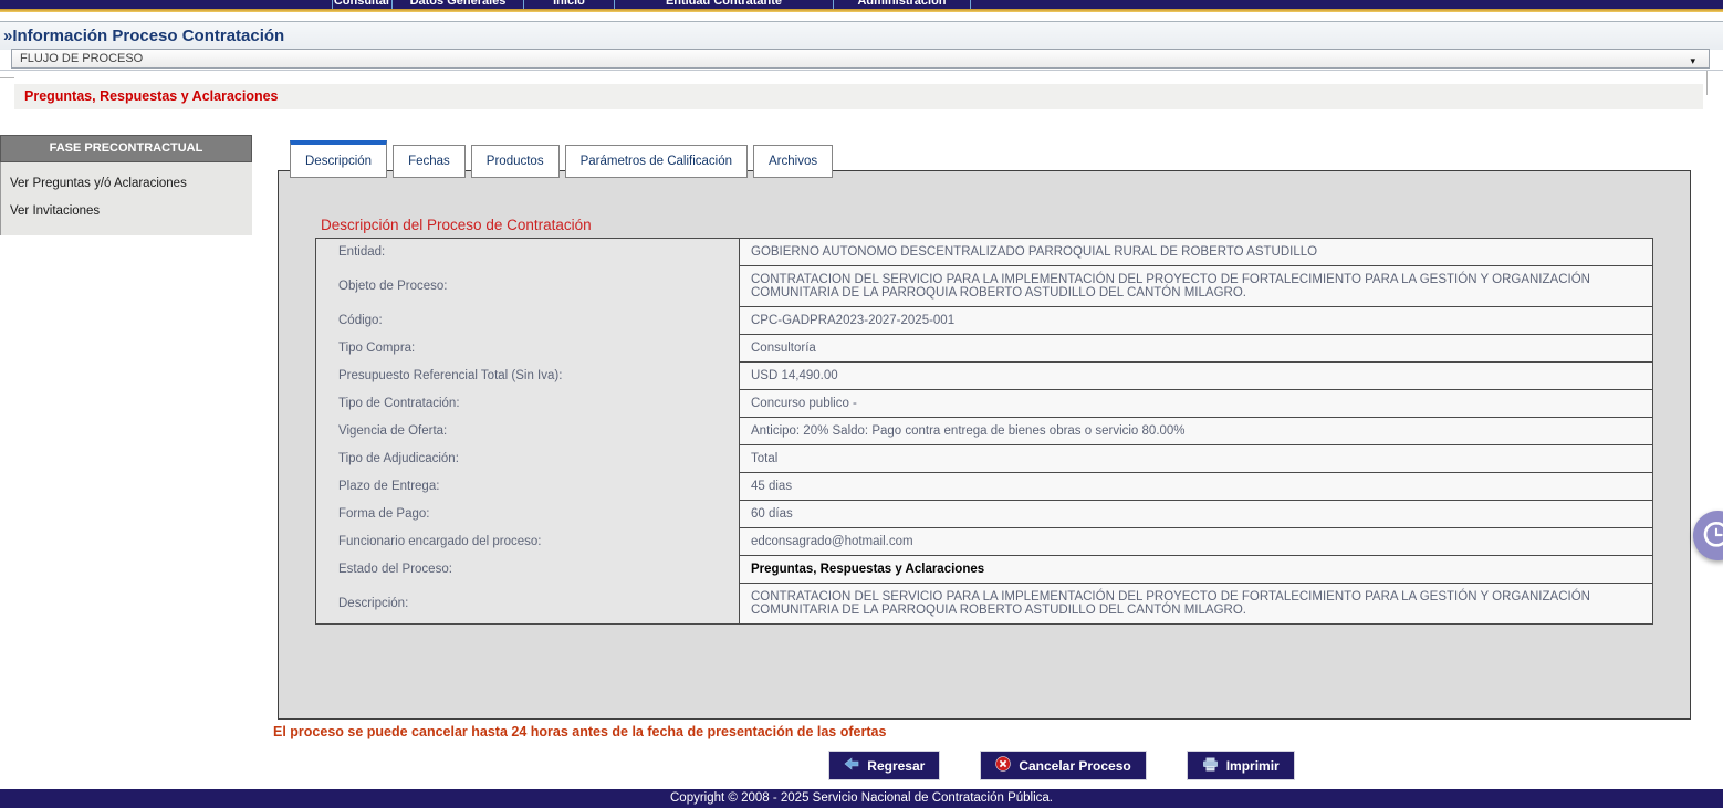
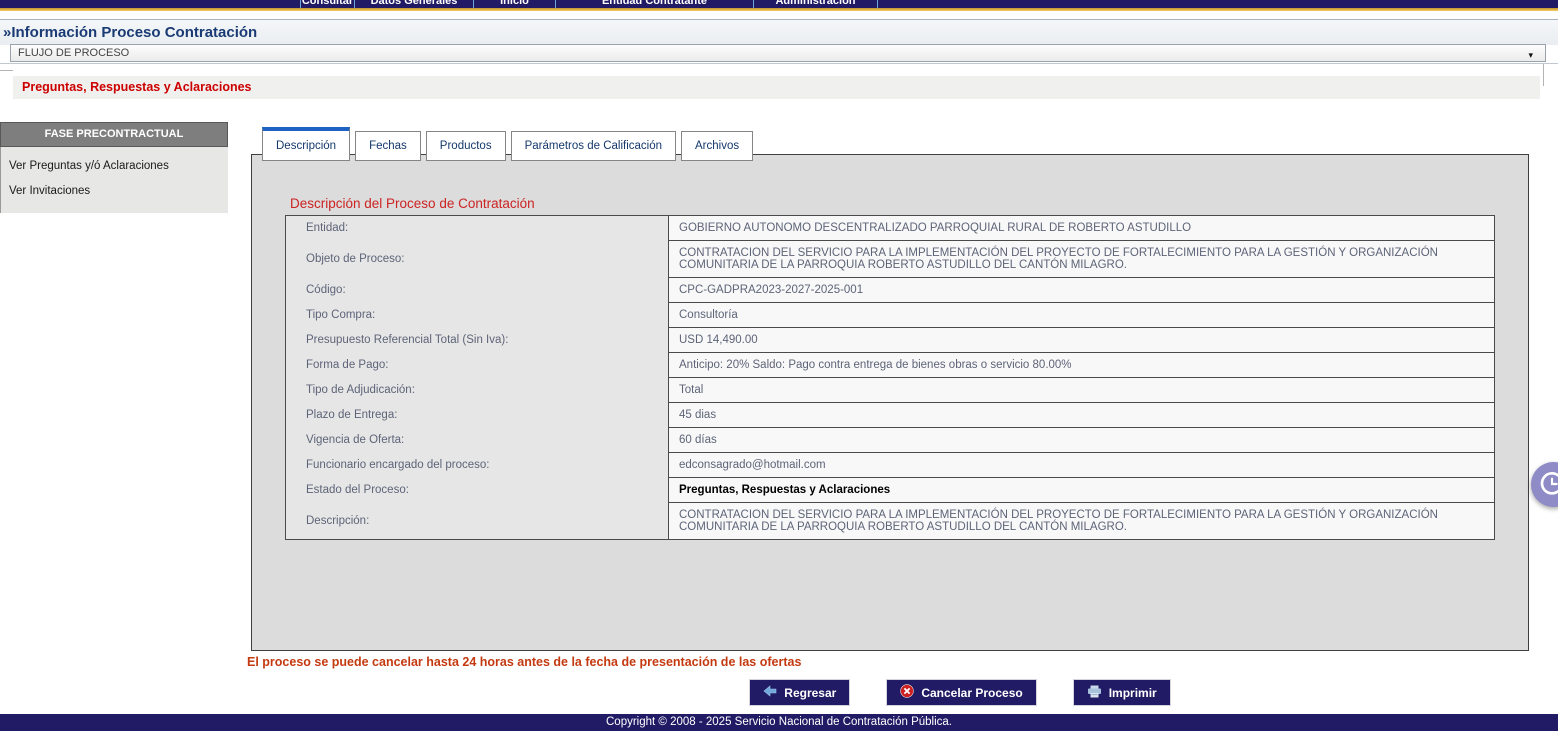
  Consultar
  Datos Generales
  Inicio
  Entidad Contratante
  Administración
  »Información Proceso Contratación
  FLUJO DE PROCESO
  ▾
  Preguntas, Respuestas y Aclaraciones
  FASE PRECONTRACTUAL
  Ver Preguntas y/ó Aclaraciones
  Ver Invitaciones
  Descripción
  Fechas
  Productos
  Parámetros de Calificación
  Archivos
  Descripción del Proceso de Contratación
  Entidad:	GOBIERNO AUTONOMO DESCENTRALIZADO PARROQUIAL RURAL DE ROBERTO ASTUDILLO
  Objeto de Proceso:	CONTRATACION DEL SERVICIO PARA LA IMPLEMENTACIÓN DEL PROYECTO DE FORTALECIMIENTO PARA LA GESTIÓN Y ORGANIZACIÓN COMUNITARIA DE LA PARROQUIA ROBERTO ASTUDILLO DEL CANTÓN MILAGRO.
  Código:	CPC-GADPRA2023-2027-2025-001
  Tipo Compra:	Consultoría
  Presupuesto Referencial Total (Sin Iva):	USD 14,490.00
- Tipo de Contratación:	Concurso publico -
- Vigencia de Oferta:	Anticipo: 20% Saldo: Pago contra entrega de bienes obras o servicio 80.00%
+ Forma de Pago:	Anticipo: 20% Saldo: Pago contra entrega de bienes obras o servicio 80.00%
  Tipo de Adjudicación:	Total
  Plazo de Entrega:	45 dias
- Forma de Pago:	60 días
+ Vigencia de Oferta:	60 días
  Funcionario encargado del proceso:	edconsagrado@hotmail.com
  Estado del Proceso:	Preguntas, Respuestas y Aclaraciones
  Descripción:	CONTRATACION DEL SERVICIO PARA LA IMPLEMENTACIÓN DEL PROYECTO DE FORTALECIMIENTO PARA LA GESTIÓN Y ORGANIZACIÓN COMUNITARIA DE LA PARROQUIA ROBERTO ASTUDILLO DEL CANTÓN MILAGRO.
  El proceso se puede cancelar hasta 24 horas antes de la fecha de presentación de las ofertas
  Regresar
  Cancelar Proceso
  Imprimir
  Copyright © 2008 - 2025 Servicio Nacional de Contratación Pública.
